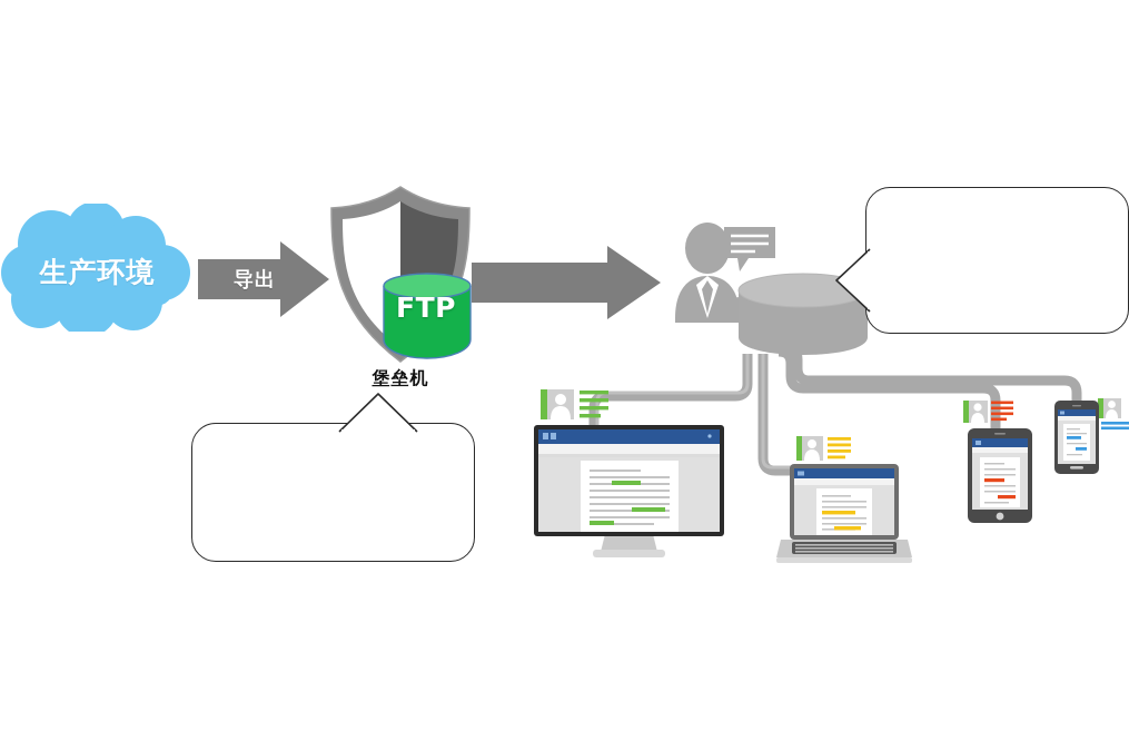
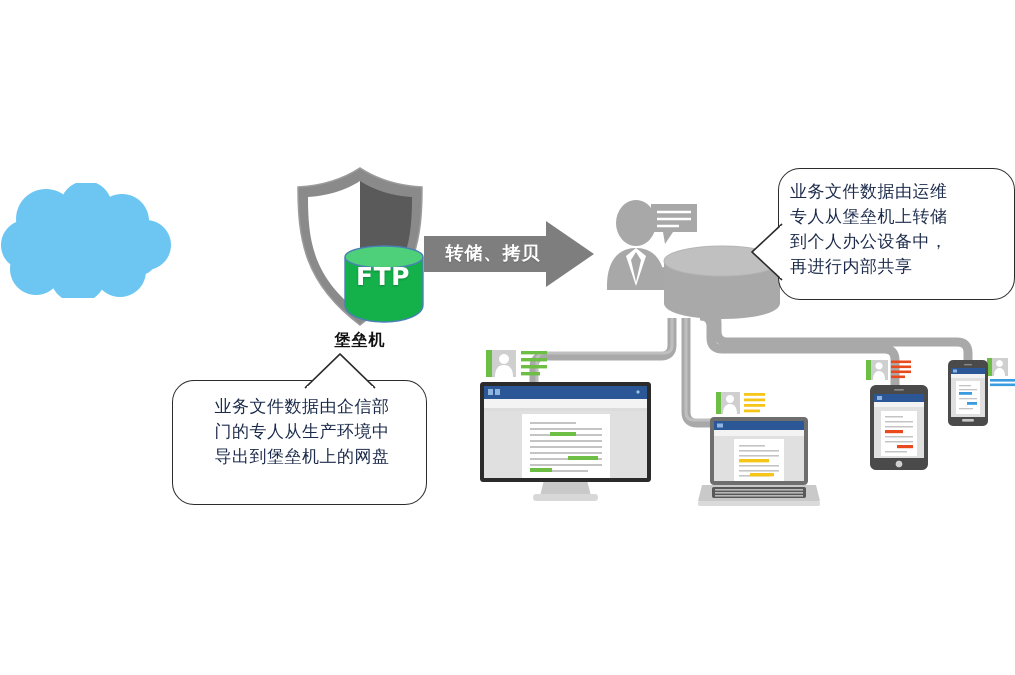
- 生产环境
- 导出
  FTP
  堡垒机
+ 转储、拷贝
+ 业务文件数据由企信部
+ 门的专人从生产环境中
+ 导出到堡垒机上的网盘
+ 业务文件数据由运维
+ 专人从堡垒机上转储
+ 到个人办公设备中，
+ 再进行内部共享
